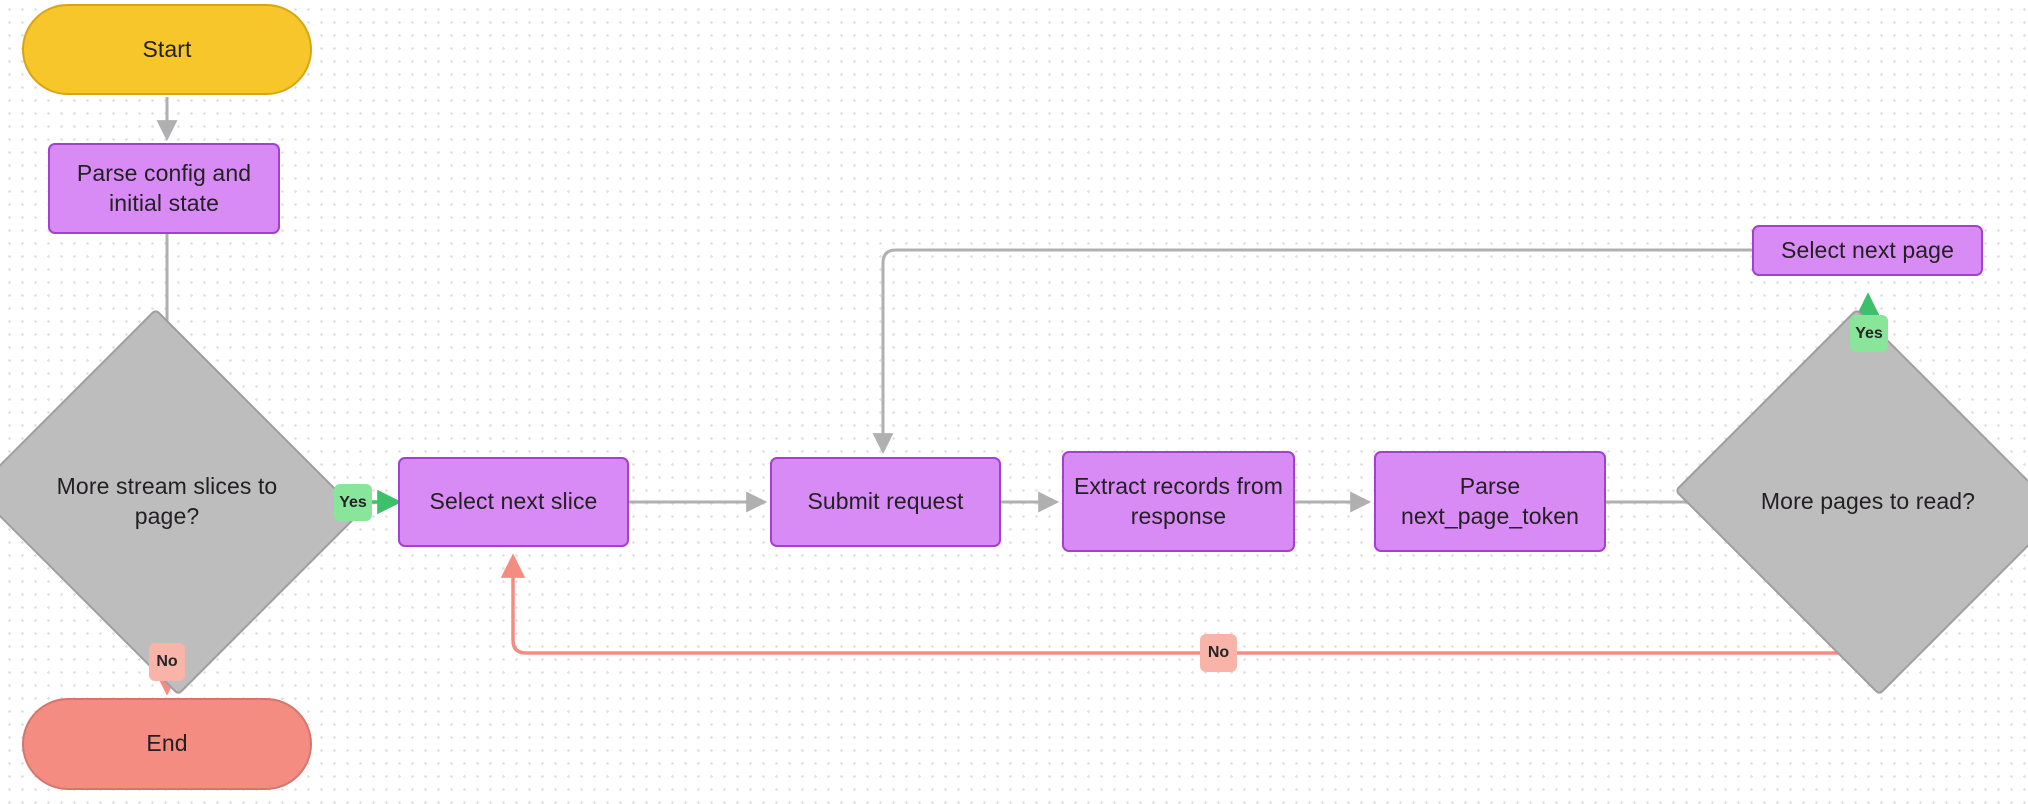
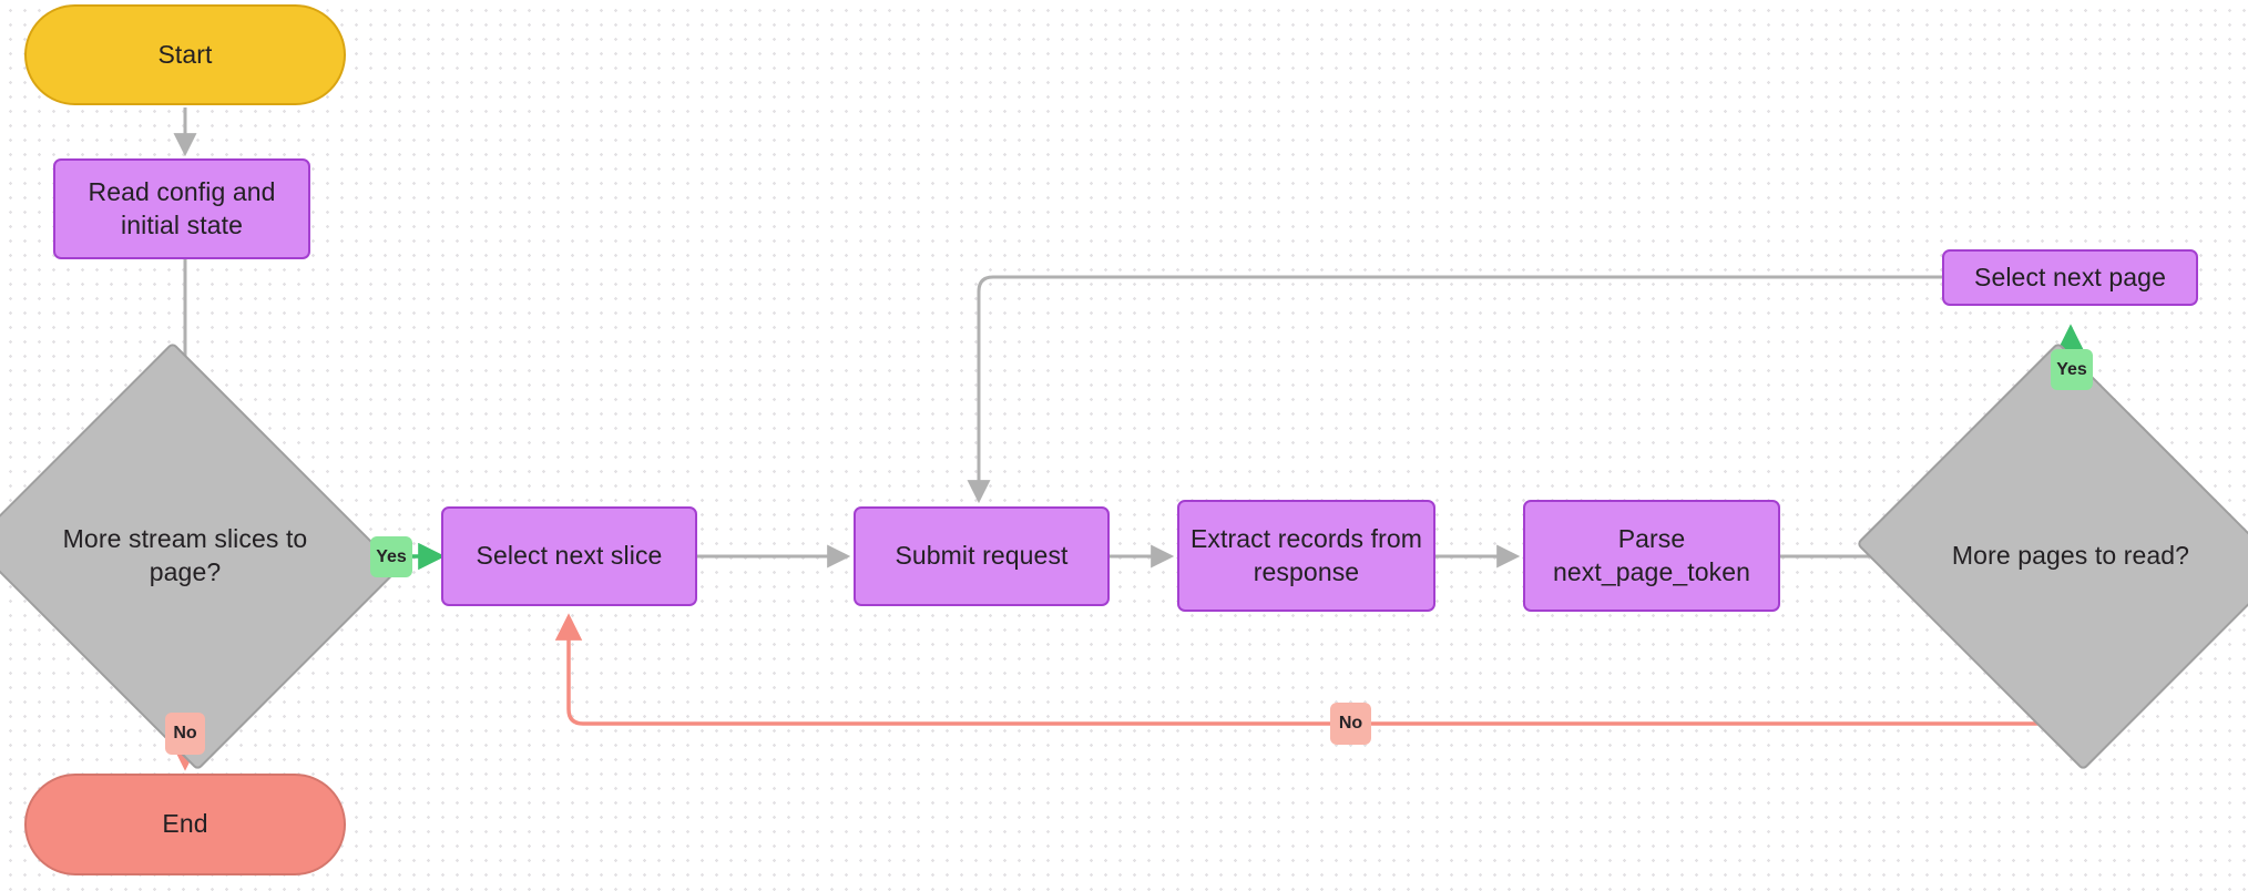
  Start
- Parse config and initial state
+ Read config and initial state
  More stream slices to page?
  End
  Select next slice
  Submit request
  Extract records from response
  Parse next_page_token
  More pages to read?
  Select next page
  Yes
  No
  Yes
  No
